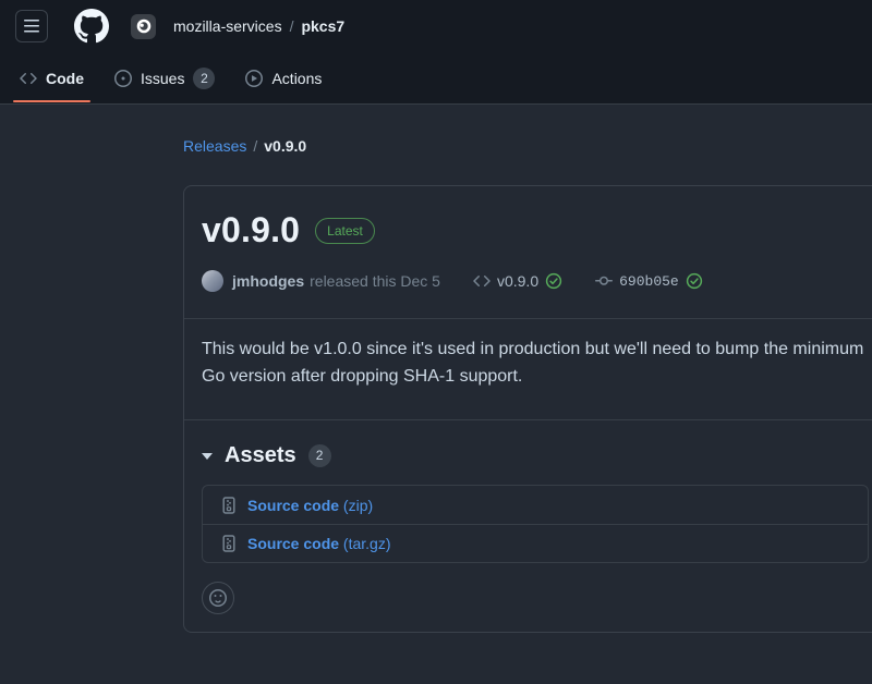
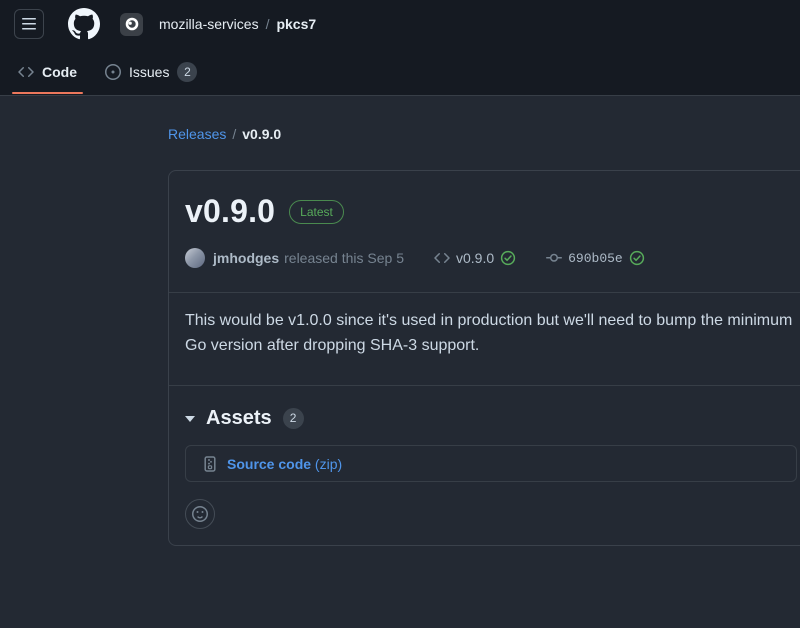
  mozilla-services
  /
  pkcs7
  Code
  Issues
  2
- Actions
  Releases
  /
  v0.9.0
  v0.9.0
  Latest
  jmhodges
- released this Dec 5
+ released this Sep 5
  v0.9.0
  690b05e
- This would be v1.0.0 since it's used in production but we'll need to bump the minimum Go version after dropping SHA-1 support.
+ This would be v1.0.0 since it's used in production but we'll need to bump the minimum Go version after dropping SHA-3 support.
  Assets
  2
  Source code (zip)
- Source code (tar.gz)
